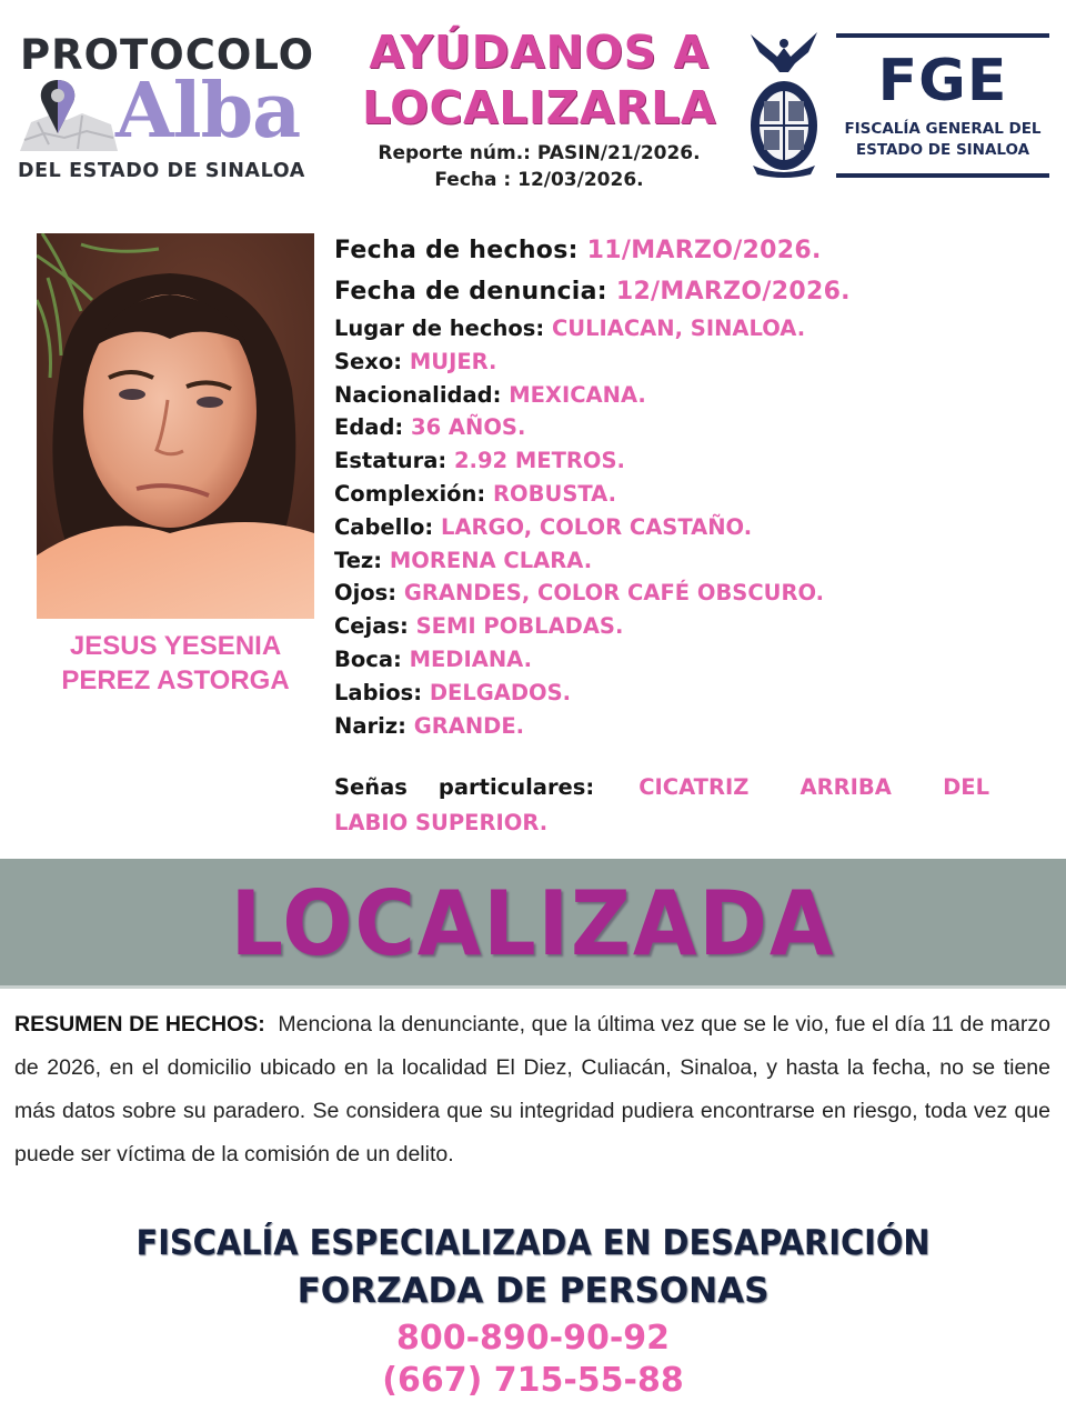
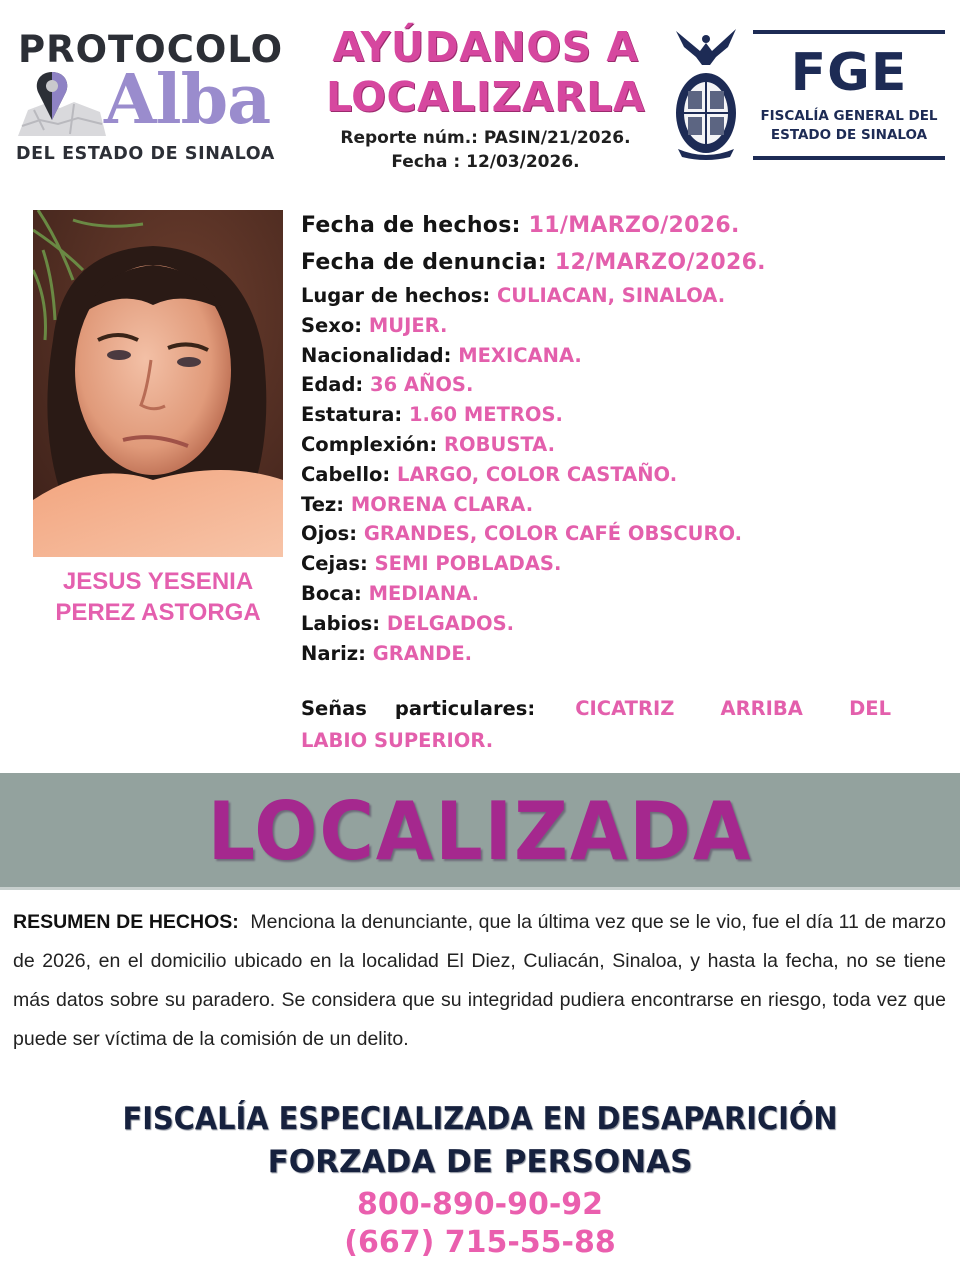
  PROTOCOLO
  Alba
  DEL ESTADO DE SINALOA
  AYÚDANOS A
  LOCALIZARLA
  Reporte núm.: PASIN/21/2026.
  Fecha : 12/03/2026.
  FGE
  FISCALÍA GENERAL DEL
  ESTADO DE SINALOA
  JESUS YESENIA
  PEREZ ASTORGA
  Fecha de hechos: 11/MARZO/2026.
  Fecha de denuncia: 12/MARZO/2026.
  Lugar de hechos: CULIACAN, SINALOA.
  Sexo: MUJER.
  Nacionalidad: MEXICANA.
  Edad: 36 AÑOS.
- Estatura: 2.92 METROS.
+ Estatura: 1.60 METROS.
  Complexión: ROBUSTA.
  Cabello: LARGO, COLOR CASTAÑO.
  Tez: MORENA CLARA.
  Ojos: GRANDES, COLOR CAFÉ OBSCURO.
  Cejas: SEMI POBLADAS.
  Boca: MEDIANA.
  Labios: DELGADOS.
  Nariz: GRANDE.
  Señas
  particulares:
  CICATRIZ
  ARRIBA
  DEL
  LABIO SUPERIOR.
  LOCALIZADA
  RESUMEN DE HECHOS: Menciona la denunciante, que la última vez que se le vio, fue el día 11 de marzo de 2026, en el domicilio ubicado en la localidad El Diez, Culiacán, Sinaloa, y hasta la fecha, no se tiene más datos sobre su paradero. Se considera que su integridad pudiera encontrarse en riesgo, toda vez que puede ser víctima de la comisión de un delito.
  FISCALÍA ESPECIALIZADA EN DESAPARICIÓN
  FORZADA DE PERSONAS
  800-890-90-92
  (667) 715-55-88
